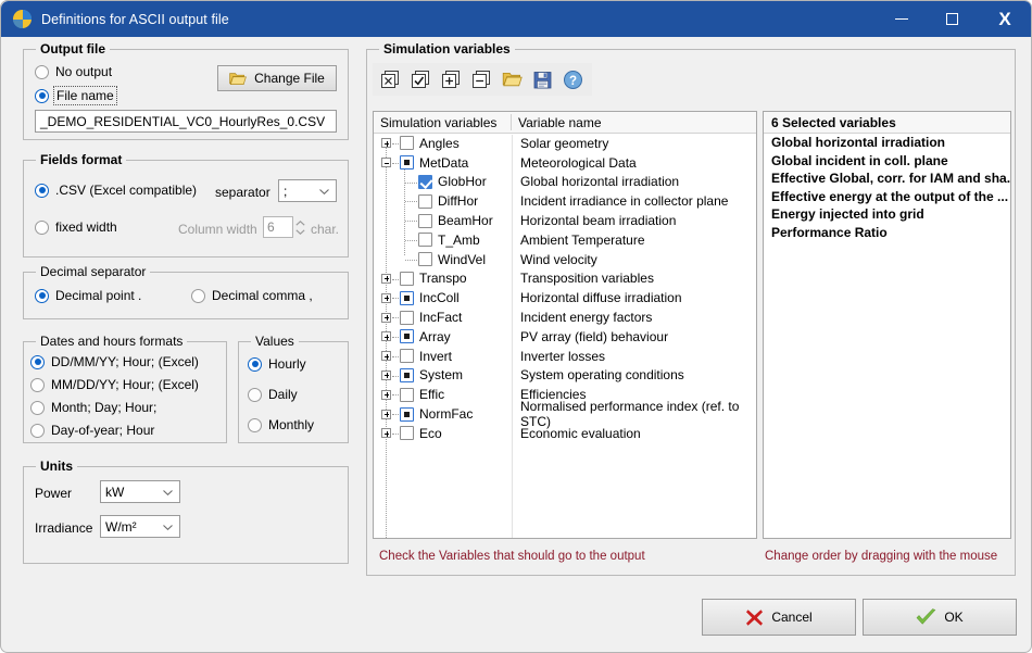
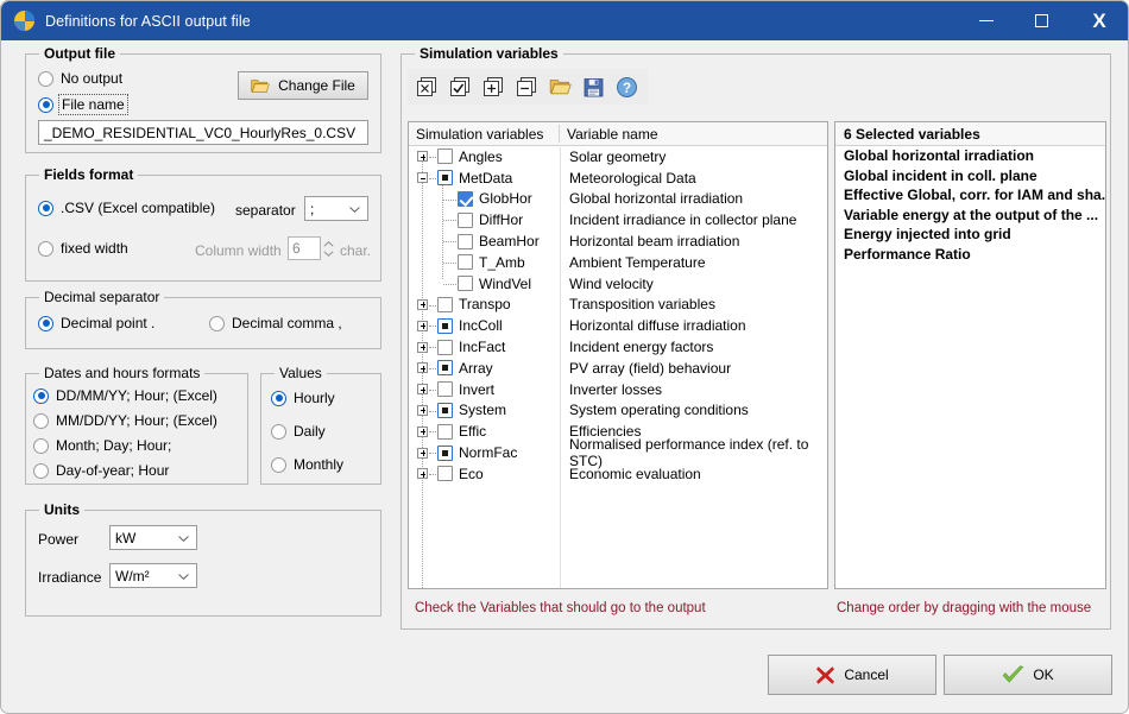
  Definitions for ASCII output file
  X
  Output file
  No output
  File name
  Change File
  _DEMO_RESIDENTIAL_VC0_HourlyRes_0.CSV
  Fields format
  .CSV (Excel compatible)
  fixed width
  separator
  ;
  Column width
  6
  char.
  Decimal separator
  Decimal point .
  Decimal comma ,
  Dates and hours formats
  DD/MM/YY; Hour; (Excel)
  MM/DD/YY; Hour; (Excel)
  Month; Day; Hour;
  Day-of-year; Hour
  Values
  Hourly
  Daily
  Monthly
  Units
  Power
  kW
  Irradiance
  W/m²
  Simulation variables
  ?
  Simulation variables
  Variable name
  Angles
  Solar geometry
  MetData
  Meteorological Data
  GlobHor
  Global horizontal irradiation
  DiffHor
  Incident irradiance in collector plane
  BeamHor
  Horizontal beam irradiation
  T_Amb
  Ambient Temperature
  WindVel
  Wind velocity
  Transpo
  Transposition variables
  IncColl
  Horizontal diffuse irradiation
  IncFact
  Incident energy factors
  Array
  PV array (field) behaviour
  Invert
  Inverter losses
  System
  System operating conditions
  Effic
  Efficiencies
  NormFac
  Normalised performance index (ref. to STC)
  Eco
  Economic evaluation
  6 Selected variables
  Global horizontal irradiation
  Global incident in coll. plane
  Effective Global, corr. for IAM and sha.
- Effective energy at the output of the ...
+ Variable energy at the output of the ...
  Energy injected into grid
  Performance Ratio
  Check the Variables that should go to the output
  Change order by dragging with the mouse
  Cancel
  OK
